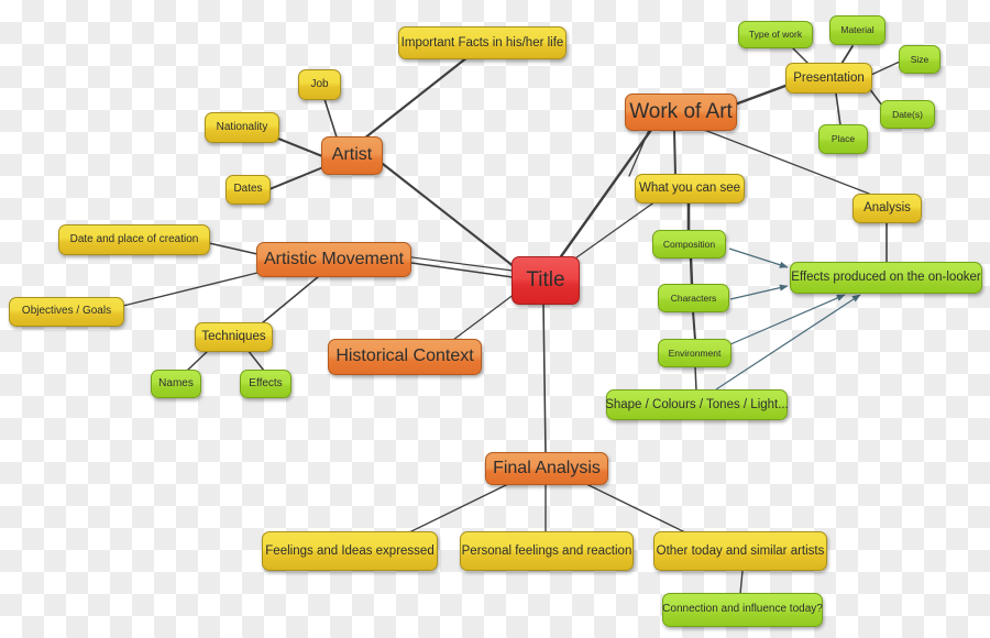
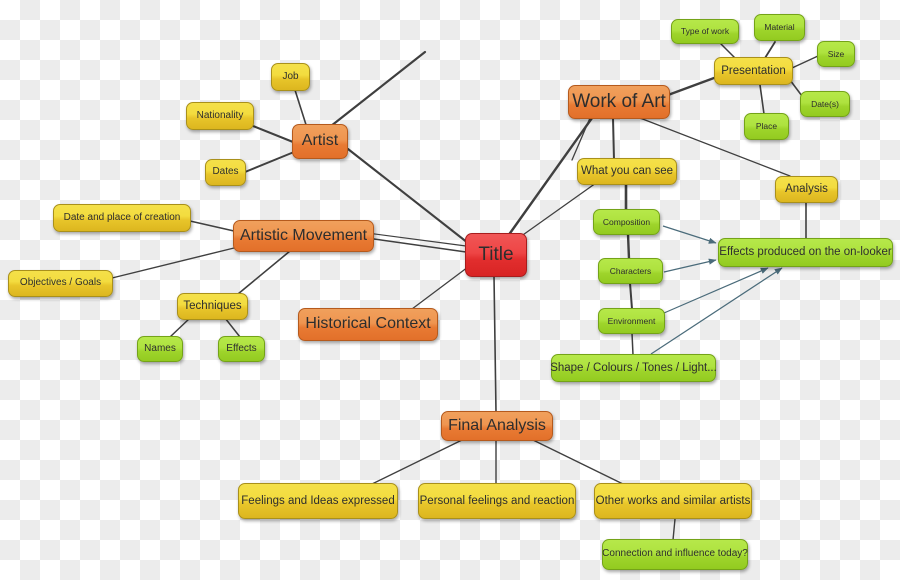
  Title
  Artist
  Job
  Nationality
  Dates
- Important Facts in his/her life
  Artistic Movement
  Date and place of creation
  Objectives / Goals
  Techniques
  Names
  Effects
  Historical Context
  Work of Art
  Presentation
  Type of work
  Material
  Size
  Date(s)
  Place
  What you can see
  Composition
  Characters
  Environment
  Shape / Colours / Tones / Light...
  Analysis
  Effects produced on the on-looker
  Final Analysis
  Feelings and Ideas expressed
  Personal feelings and reaction
- Other today and similar artists
+ Other works and similar artists
  Connection and influence today?
